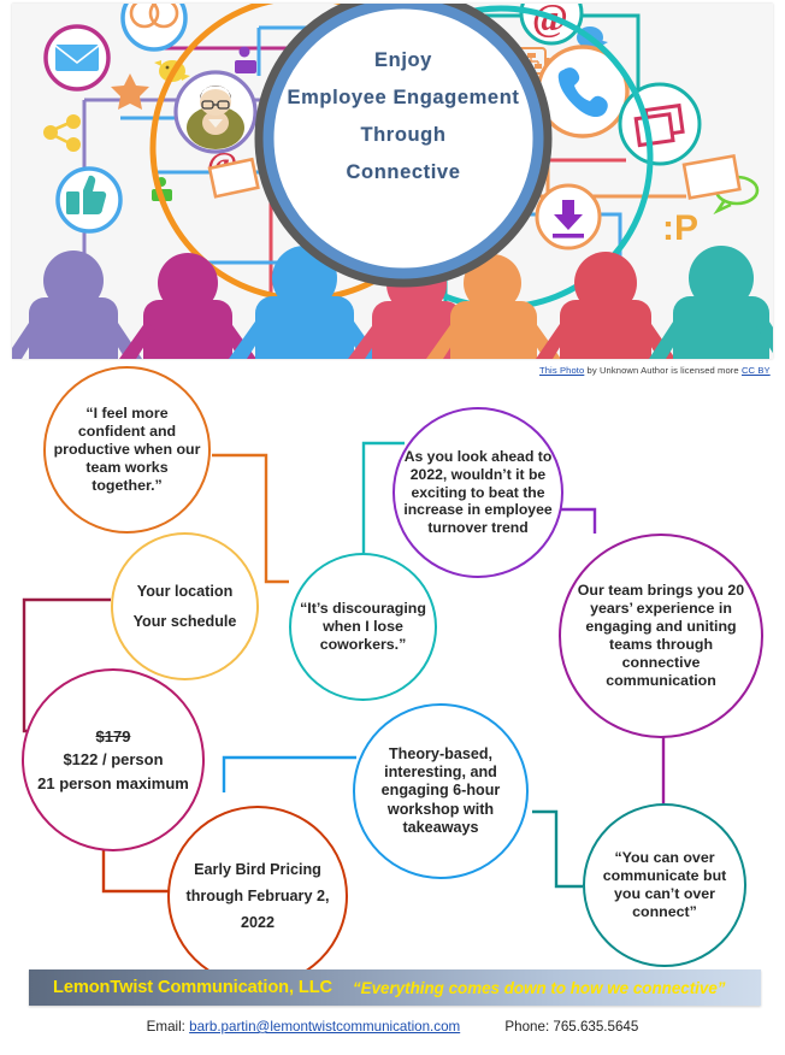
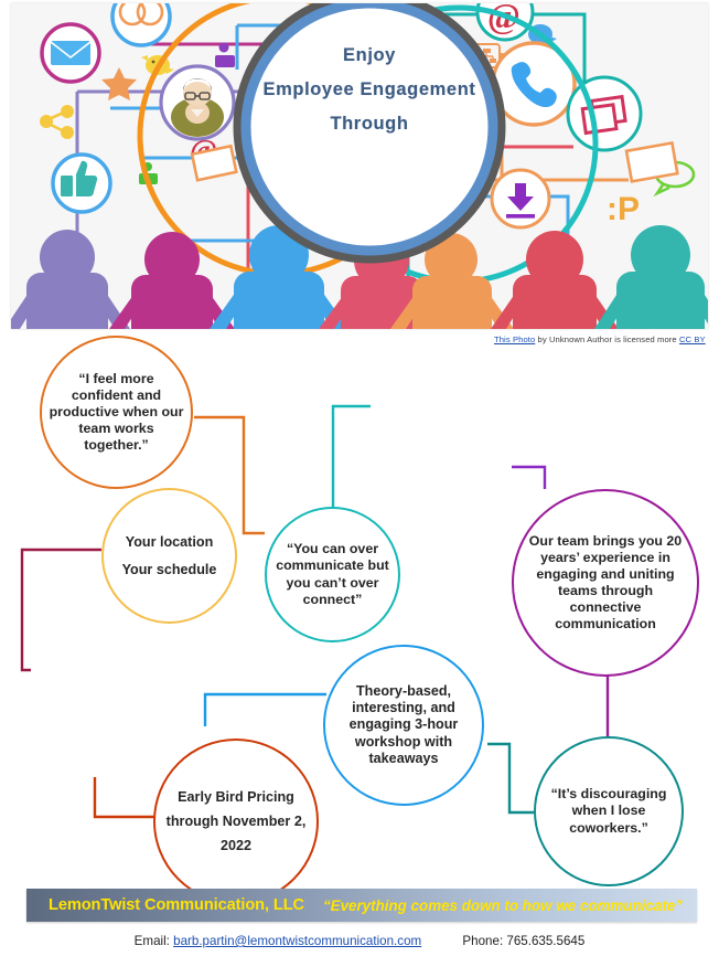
  @
  :P
  Enjoy
  Employee Engagement
  Through
- Connective
  This Photo by Unknown Author is licensed more CC BY
  “I feel more confident and productive when our team works together.”
- As you look ahead to 2022, wouldn’t it be exciting to beat the increase in employee turnover trend
  Your location Your schedule
- “It’s discouraging when I lose coworkers.”
+ “You can over communicate but you can’t over connect”
  Our team brings you 20 years’ experience in engaging and uniting teams through connective communication
- $179
- $122 / person
- 21 person maximum
- Theory-based, interesting, and engaging 6-hour workshop with takeaways
+ Theory-based, interesting, and engaging 3-hour workshop with takeaways
- Early Bird Pricing through February 2, 2022
+ Early Bird Pricing through November 2, 2022
- “You can over communicate but you can’t over connect”
+ “It’s discouraging when I lose coworkers.”
  LemonTwist Communication, LLC
- “Everything comes down to how we connective”
+ “Everything comes down to how we communicate”
  Email: barb.partin@lemontwistcommunication.com Phone: 765.635.5645
